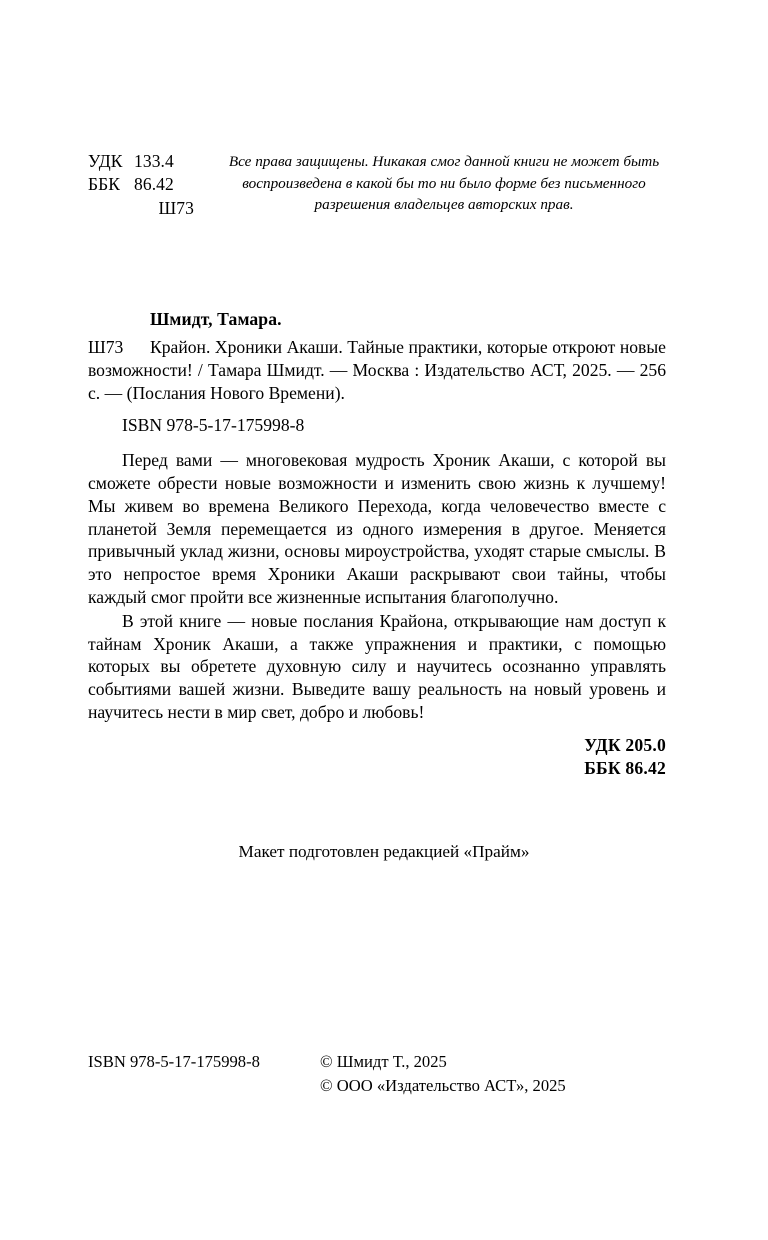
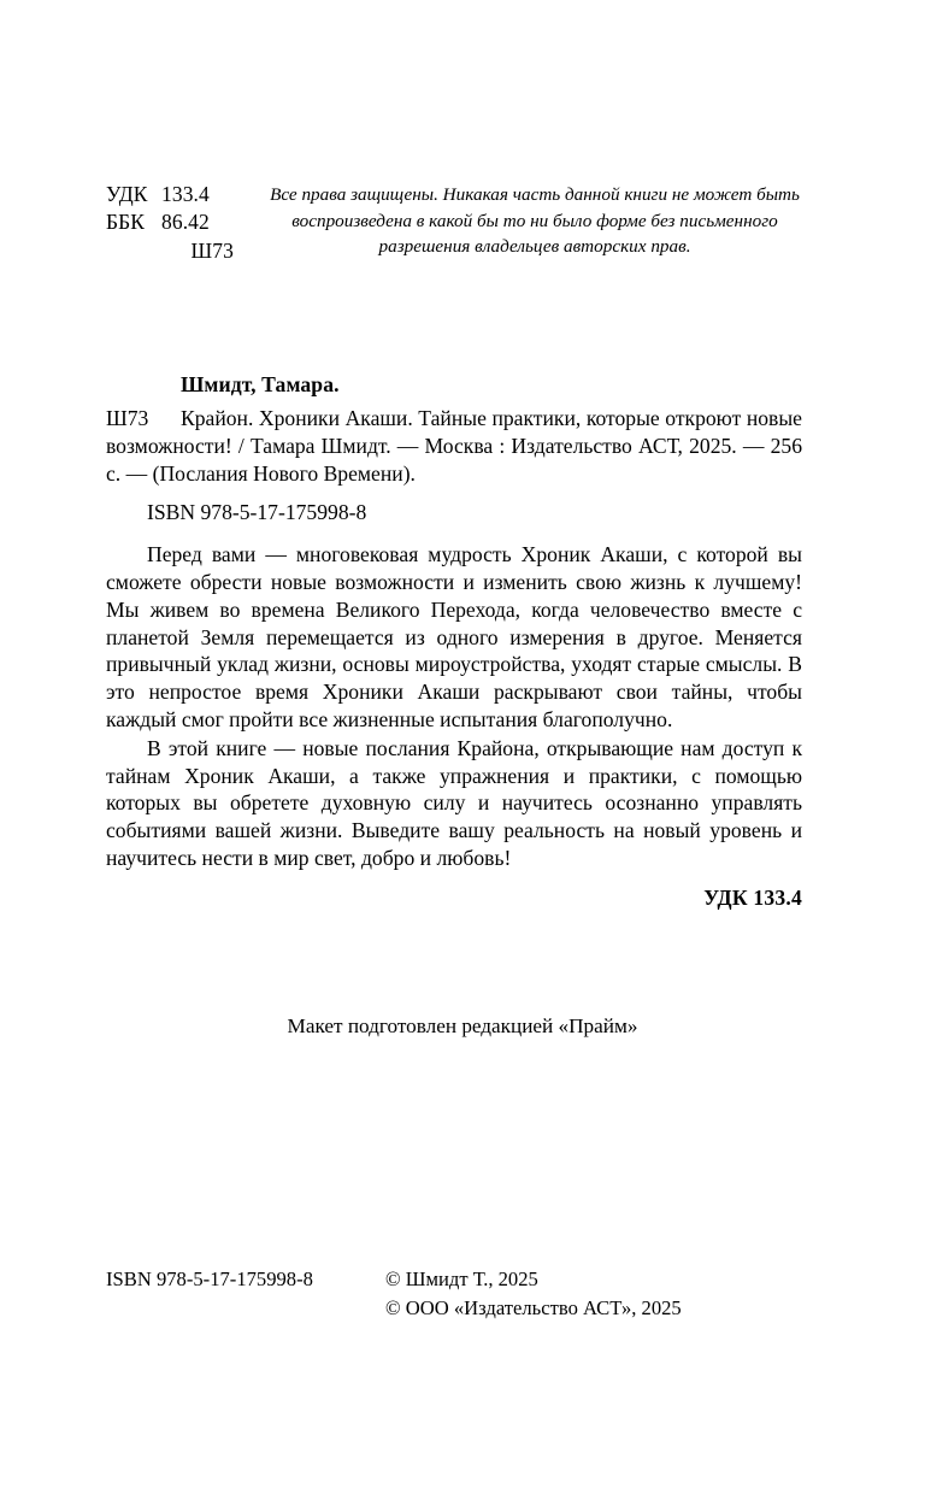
  УДК
  133.4
  ББК
  86.42
  Ш73
- Все права защищены. Никакая смог данной книги не может быть воспроизведена в какой бы то ни было форме без письменного разрешения владельцев авторских прав.
+ Все права защищены. Никакая часть данной книги не может быть воспроизведена в какой бы то ни было форме без письменного разрешения владельцев авторских прав.
  Шмидт, Тамара.
  Ш73
  Крайон. Хроники Акаши. Тайные практики, которые откроют новые возможности! / Тамара Шмидт. — Москва : Издательство АСТ, 2025. — 256 с. — (Послания Нового Времени).
  ISBN 978-5-17-175998-8
  Перед вами — многовековая мудрость Хроник Акаши, с которой вы сможете обрести новые возможности и изменить свою жизнь к лучшему! Мы живем во времена Великого Перехода, когда человечество вместе с планетой Земля перемещается из одного измерения в другое. Меняется привычный уклад жизни, основы мироустройства, уходят старые смыслы. В это непростое время Хроники Акаши раскрывают свои тайны, чтобы каждый смог пройти все жизненные испытания благополучно.
  В этой книге — новые послания Крайона, открывающие нам доступ к тайнам Хроник Акаши, а также упражнения и практики, с помощью которых вы обретете духовную силу и научитесь осознанно управлять событиями вашей жизни. Выведите вашу реальность на новый уровень и научитесь нести в мир свет, добро и любовь!
- УДК 205.0
+ УДК 133.4
- ББК 86.42
  Макет подготовлен редакцией «Прайм»
  ISBN 978-5-17-175998-8
  © Шмидт Т., 2025
  © ООО «Издательство АСТ», 2025
